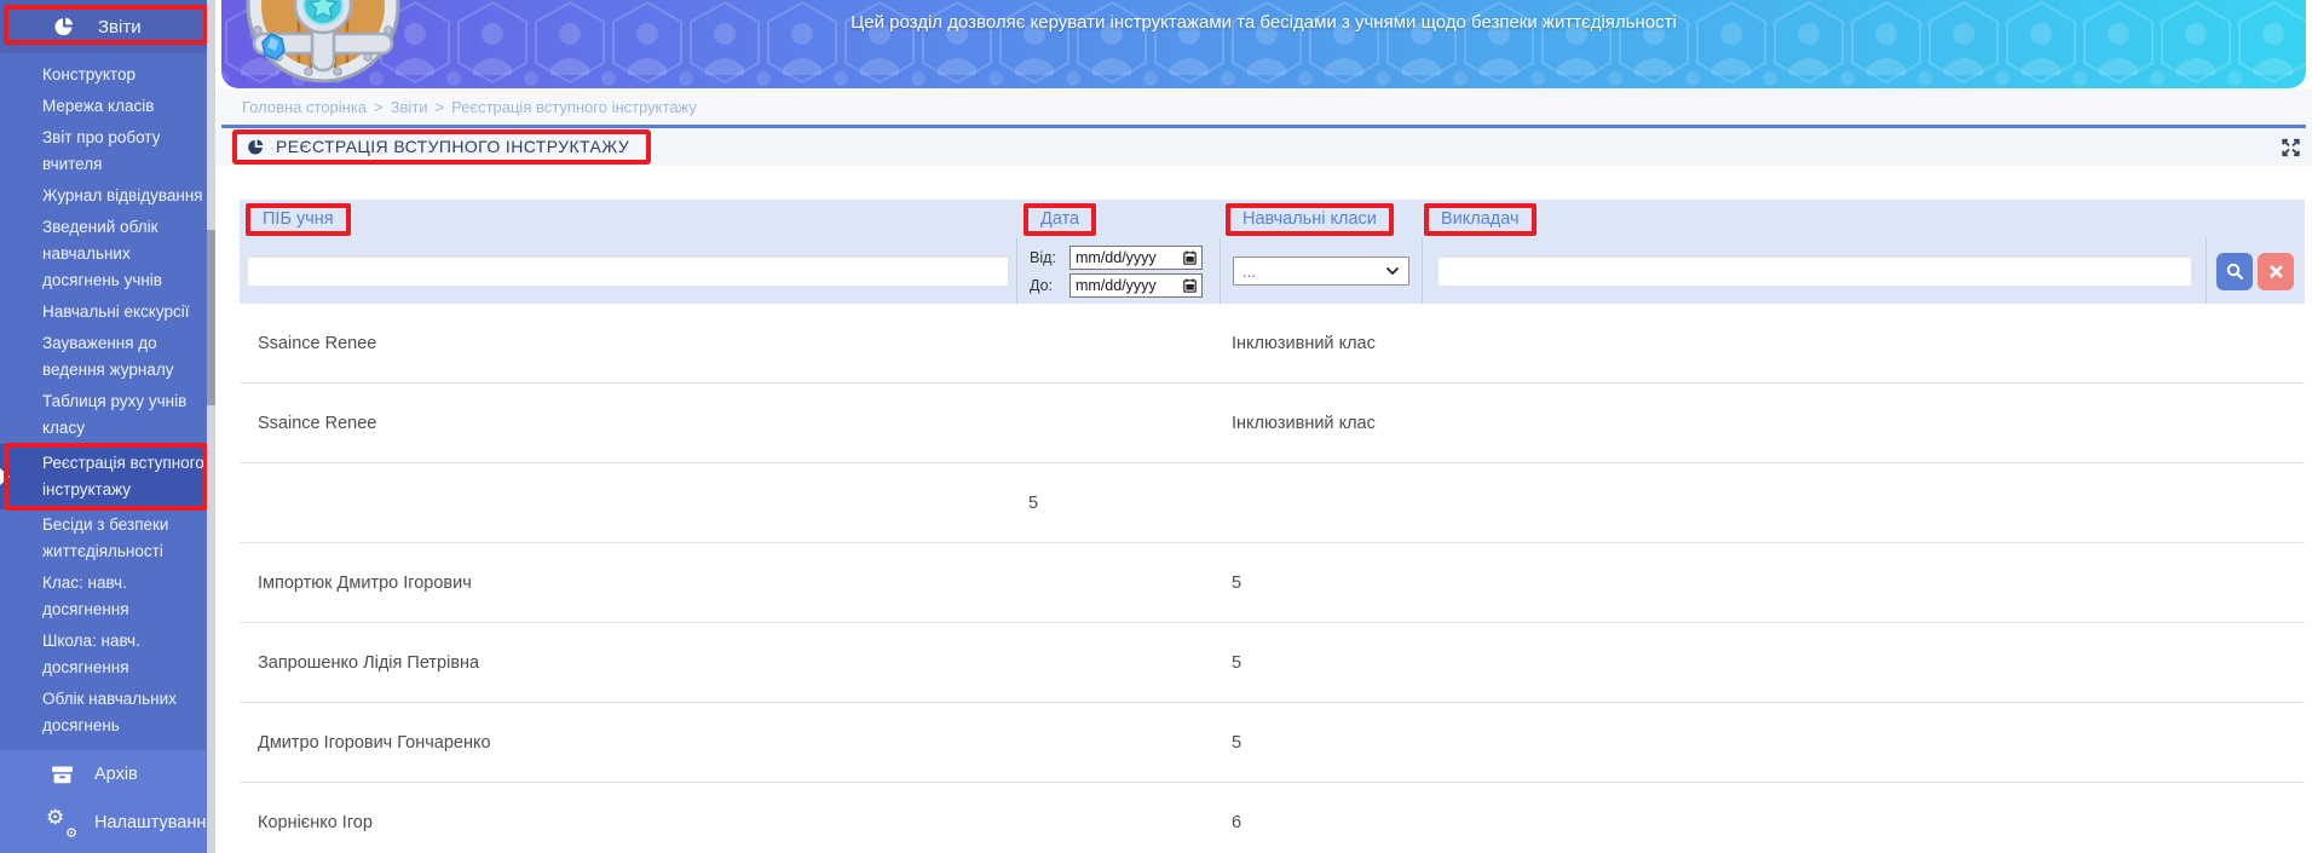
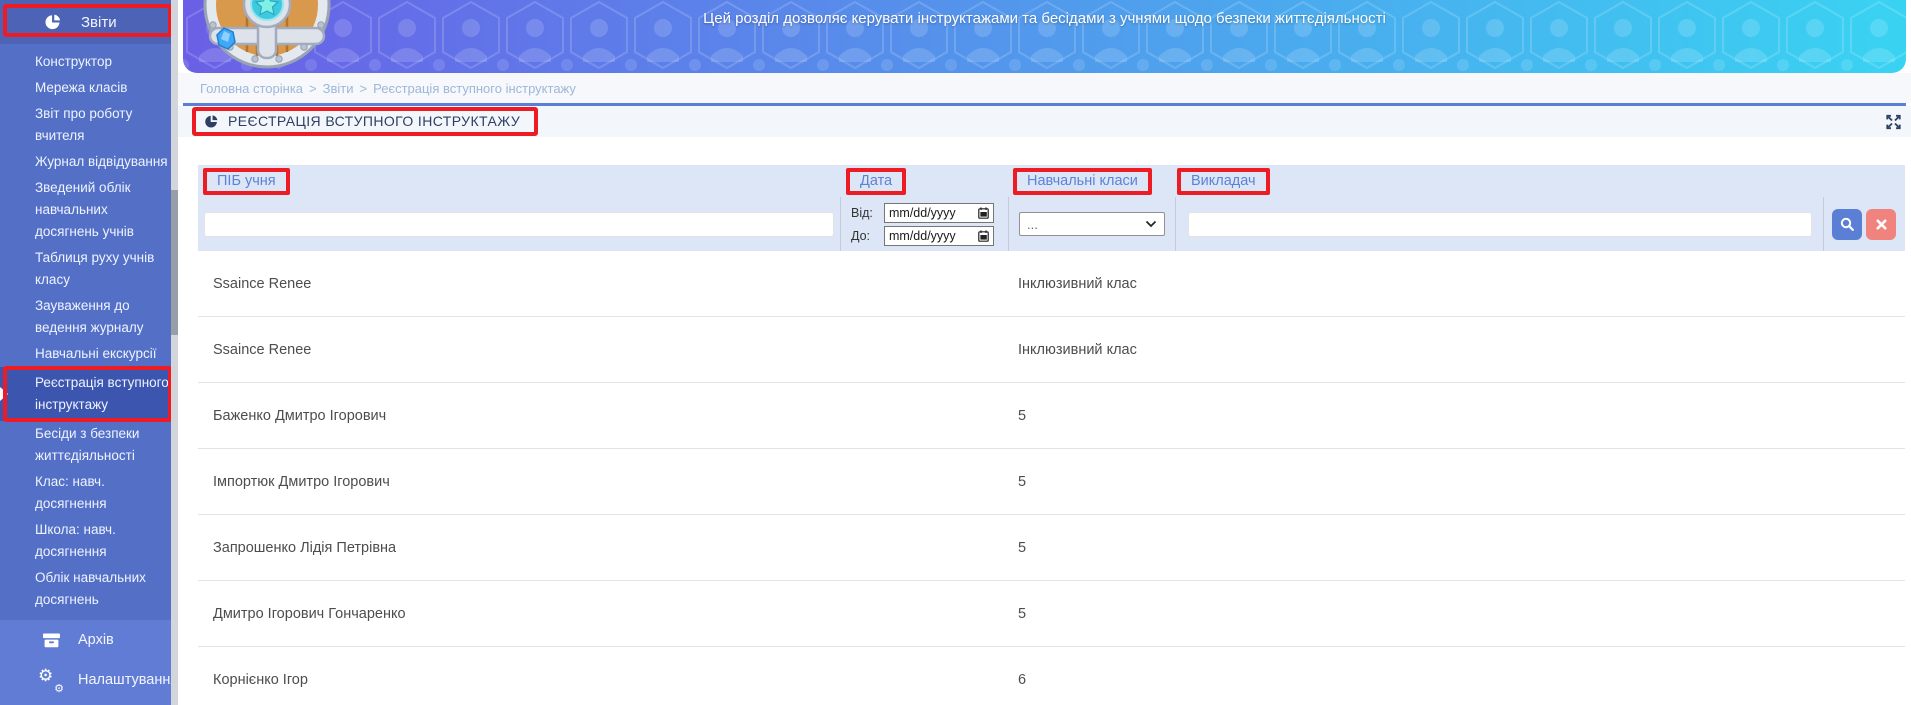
  Звіти
  Конструктор
  Мережа класів
  Звіт про роботу вчителя
  Журнал відвідування
  Зведений облік навчальних досягнень учнів
- Навчальні екскурсії
+ Таблиця руху учнів класу
  Зауваження до ведення журналу
- Таблиця руху учнів класу
+ Навчальні екскурсії
  Реєстрація вступного інструктажу
  Бесіди з безпеки життєдіяльності
  Клас: навч. досягнення
  Школа: навч. досягнення
  Облік навчальних досягнень
  Архів
  ⚙
  ⚙
  Налаштуванн
  Цей розділ дозволяє керувати інструктажами та бесідами з учнями щодо безпеки життєдіяльності
  Головна сторінка
  >
  Звіти
  >
  Реєстрація вступного інструктажу
  РЕЄСТРАЦІЯ ВСТУПНОГО ІНСТРУКТАЖУ
  ПІБ учня
  Дата
  Навчальні класи
  Викладач
  Від:
  mm/dd/yyyy
  До:
  mm/dd/yyyy
  ...
  Ssaince Renee
  Інклюзивний клас
  Ssaince Renee
  Інклюзивний клас
+ Баженко Дмитро Ігорович
  5
  Імпортюк Дмитро Ігорович
  5
  Запрошенко Лідія Петрівна
  5
  Дмитро Ігорович Гончаренко
  5
  Корнієнко Ігор
  6
